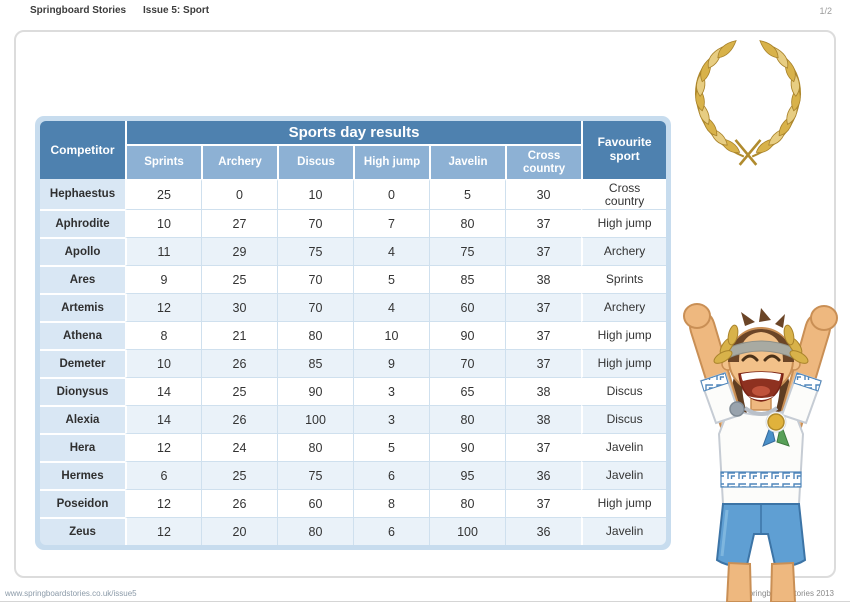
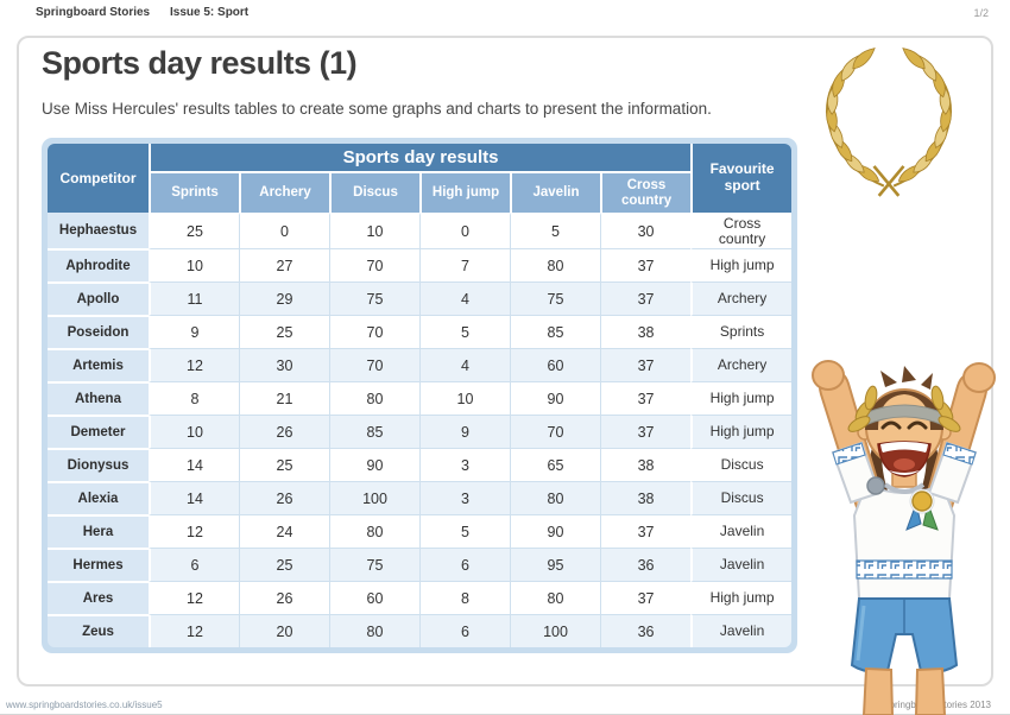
  Springboard Stories
  Issue 5: Sport
  1/2
+ Sports day results (1)
+ Use Miss Hercules' results tables to create some graphs and charts to present the information.
  Competitor	Sports day results	Favourite sport
  Sprints	Archery	Discus	High jump	Javelin	Cross country
  Hephaestus	25	0	10	0	5	30	Cross country
  Aphrodite	10	27	70	7	80	37	High jump
  Apollo	11	29	75	4	75	37	Archery
- Ares	9	25	70	5	85	38	Sprints
+ Poseidon	9	25	70	5	85	38	Sprints
  Artemis	12	30	70	4	60	37	Archery
  Athena	8	21	80	10	90	37	High jump
  Demeter	10	26	85	9	70	37	High jump
  Dionysus	14	25	90	3	65	38	Discus
  Alexia	14	26	100	3	80	38	Discus
  Hera	12	24	80	5	90	37	Javelin
  Hermes	6	25	75	6	95	36	Javelin
- Poseidon	12	26	60	8	80	37	High jump
+ Ares	12	26	60	8	80	37	High jump
  Zeus	12	20	80	6	100	36	Javelin
  www.springboardstories.co.uk/issue5
